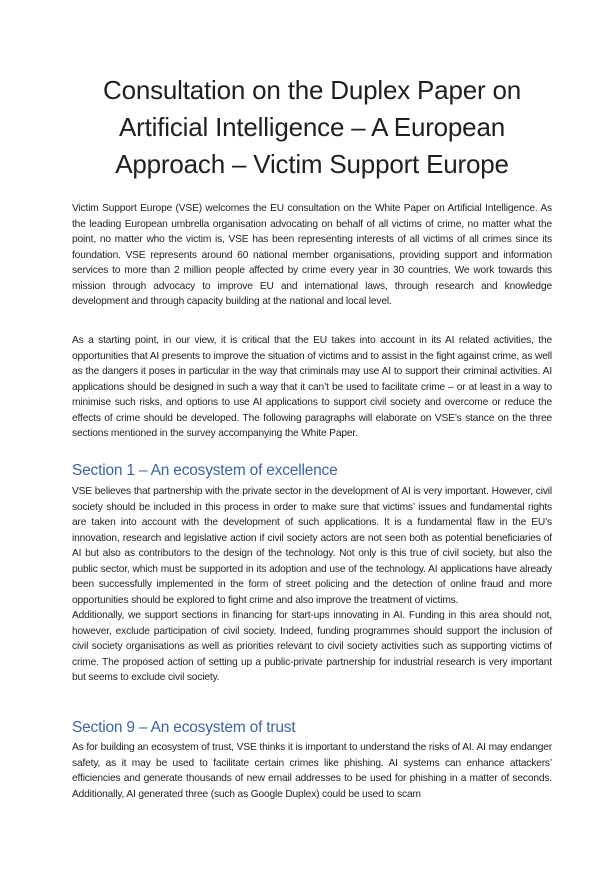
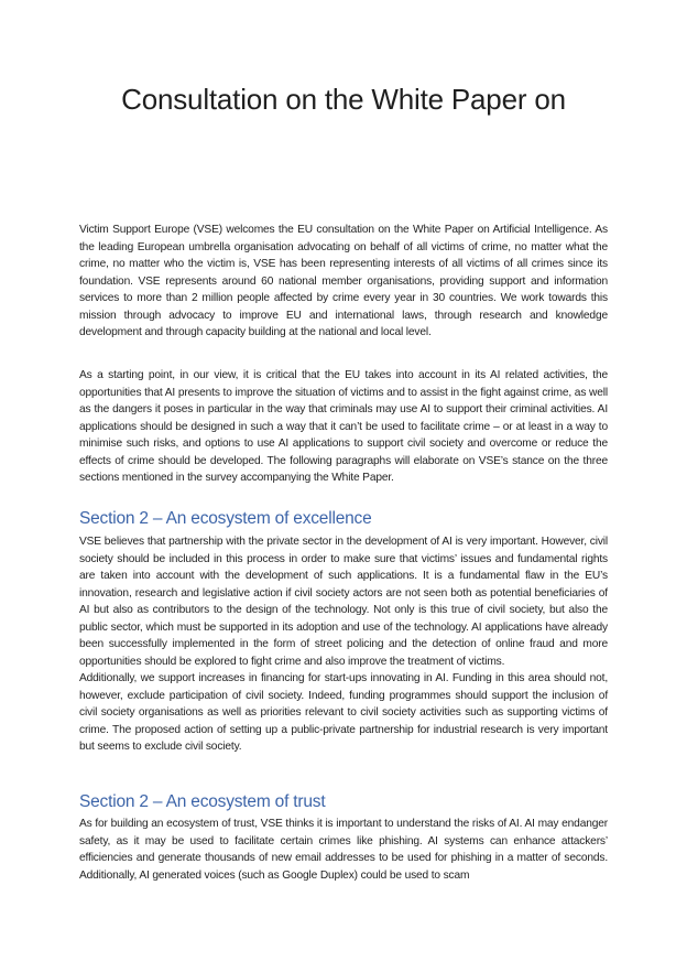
- Consultation on the Duplex Paper on
+ Consultation on the White Paper on
- Artificial Intelligence – A European
- Approach – Victim Support Europe
- Victim Support Europe (VSE) welcomes the EU consultation on the White Paper on Artificial Intelligence. As the leading European umbrella organisation advocating on behalf of all victims of crime, no matter what the point, no matter who the victim is, VSE has been representing interests of all victims of all crimes since its foundation. VSE represents around 60 national member organisations, providing support and information services to more than 2 million people affected by crime every year in 30 countries. We work towards this mission through advocacy to improve EU and international laws, through research and knowledge development and through capacity building at the national and local level.
+ Victim Support Europe (VSE) welcomes the EU consultation on the White Paper on Artificial Intelligence. As the leading European umbrella organisation advocating on behalf of all victims of crime, no matter what the crime, no matter who the victim is, VSE has been representing interests of all victims of all crimes since its foundation. VSE represents around 60 national member organisations, providing support and information services to more than 2 million people affected by crime every year in 30 countries. We work towards this mission through advocacy to improve EU and international laws, through research and knowledge development and through capacity building at the national and local level.
  As a starting point, in our view, it is critical that the EU takes into account in its AI related activities, the opportunities that AI presents to improve the situation of victims and to assist in the fight against crime, as well as the dangers it poses in particular in the way that criminals may use AI to support their criminal activities. AI applications should be designed in such a way that it can’t be used to facilitate crime – or at least in a way to minimise such risks, and options to use AI applications to support civil society and overcome or reduce the effects of crime should be developed. The following paragraphs will elaborate on VSE’s stance on the three sections mentioned in the survey accompanying the White Paper.
- Section 1 – An ecosystem of excellence
+ Section 2 – An ecosystem of excellence
  VSE believes that partnership with the private sector in the development of AI is very important. However, civil society should be included in this process in order to make sure that victims’ issues and fundamental rights are taken into account with the development of such applications. It is a fundamental flaw in the EU’s innovation, research and legislative action if civil society actors are not seen both as potential beneficiaries of AI but also as contributors to the design of the technology. Not only is this true of civil society, but also the public sector, which must be supported in its adoption and use of the technology. AI applications have already been successfully implemented in the form of street policing and the detection of online fraud and more opportunities should be explored to fight crime and also improve the treatment of victims.
- Additionally, we support sections in financing for start-ups innovating in AI. Funding in this area should not, however, exclude participation of civil society. Indeed, funding programmes should support the inclusion of civil society organisations as well as priorities relevant to civil society activities such as supporting victims of crime. The proposed action of setting up a public-private partnership for industrial research is very important but seems to exclude civil society.
+ Additionally, we support increases in financing for start-ups innovating in AI. Funding in this area should not, however, exclude participation of civil society. Indeed, funding programmes should support the inclusion of civil society organisations as well as priorities relevant to civil society activities such as supporting victims of crime. The proposed action of setting up a public-private partnership for industrial research is very important but seems to exclude civil society.
- Section 9 – An ecosystem of trust
+ Section 2 – An ecosystem of trust
- As for building an ecosystem of trust, VSE thinks it is important to understand the risks of AI. AI may endanger safety, as it may be used to facilitate certain crimes like phishing. AI systems can enhance attackers’ efficiencies and generate thousands of new email addresses to be used for phishing in a matter of seconds. Additionally, AI generated three (such as Google Duplex) could be used to scam
+ As for building an ecosystem of trust, VSE thinks it is important to understand the risks of AI. AI may endanger safety, as it may be used to facilitate certain crimes like phishing. AI systems can enhance attackers’ efficiencies and generate thousands of new email addresses to be used for phishing in a matter of seconds. Additionally, AI generated voices (such as Google Duplex) could be used to scam
